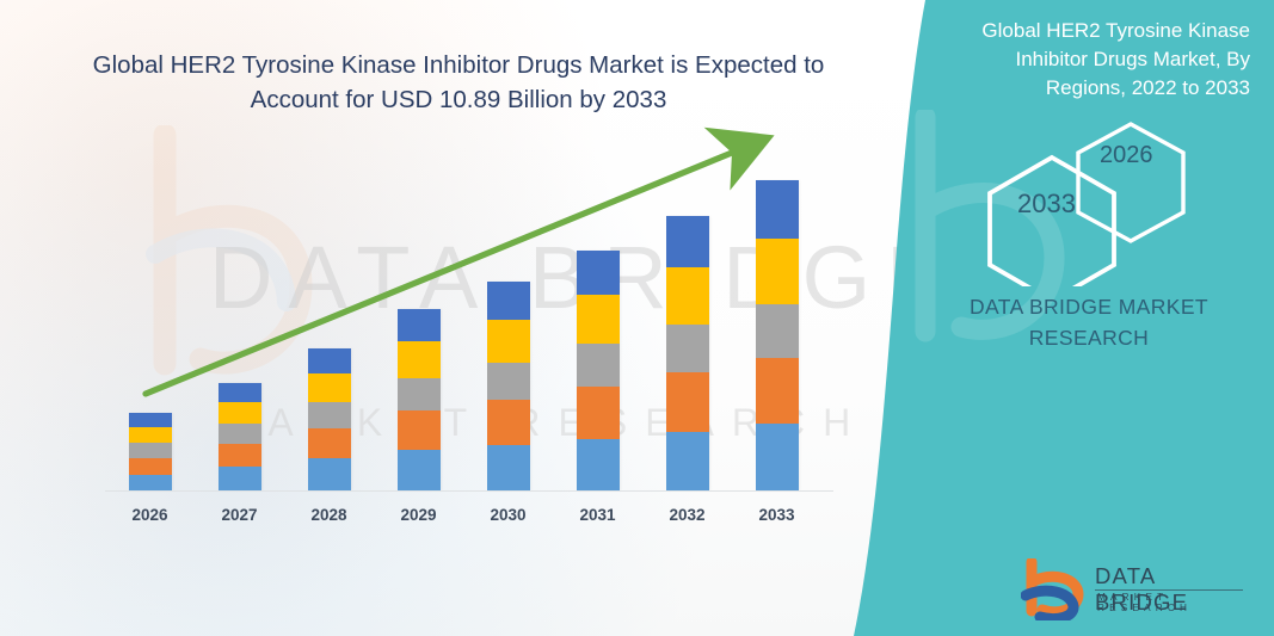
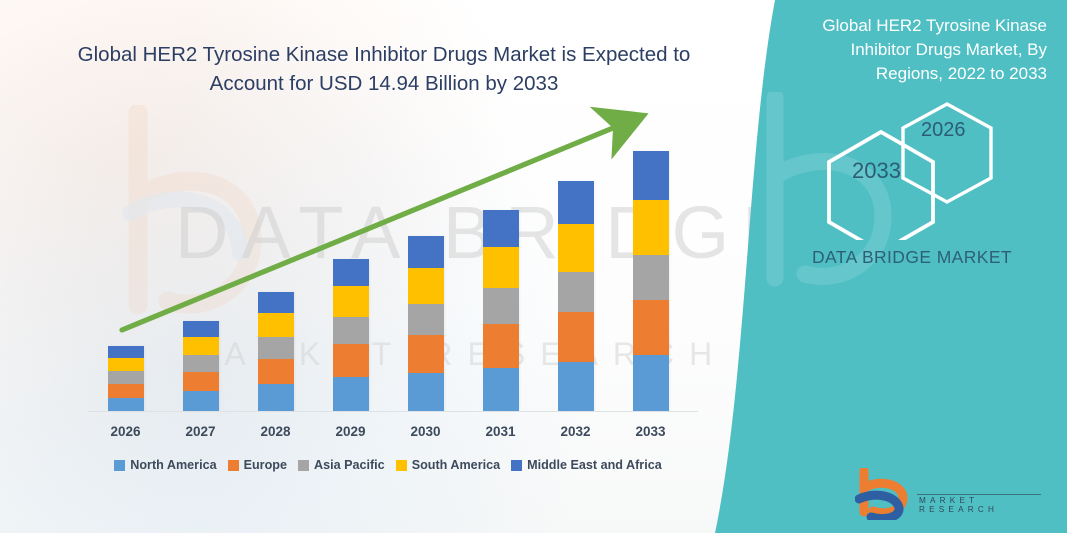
  DATA BRG
- Global HER2 Tyrosine Kinase Inhibitor Drugs Market is Expected to Account for USD 10.89 Billion by 2033
+ Global HER2 Tyrosine Kinase Inhibitor Drugs Market is Expected to Account for USD 14.94 Billion by 2033
  2026
  2027
  2028
  2029
  2030
  2031
  2032
  2033
+ North America
+ Europe
+ Asia Pacific
+ South America
+ Middle East and Africa
  Global HER2 Tyrosine Kinase Inhibitor Drugs Market, By Regions, 2022 to 2033
  2026
  2033
  DATA BRIDGE MARKET
- RESEARCH
- DATA BRIDGE
  MARKET RESEARCH
